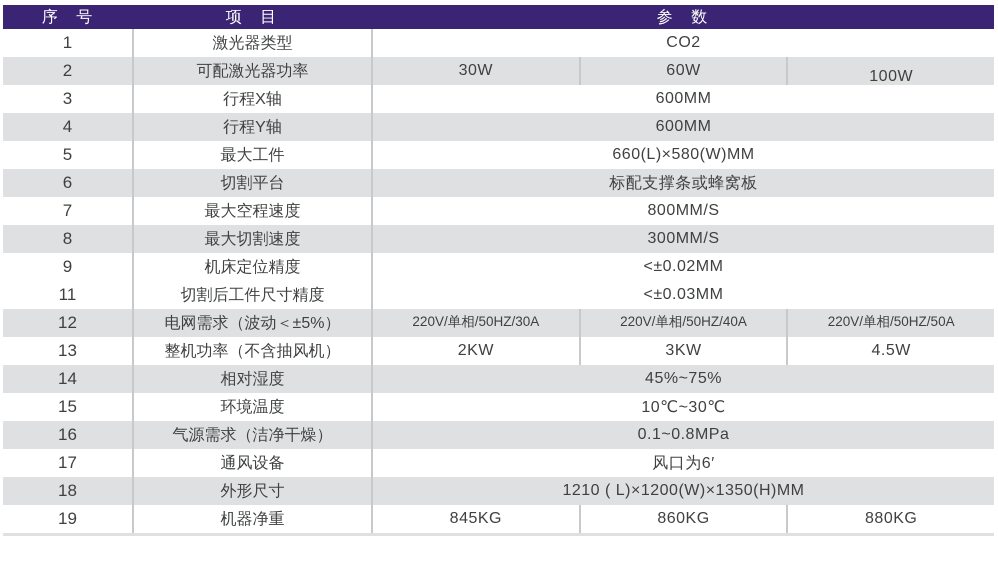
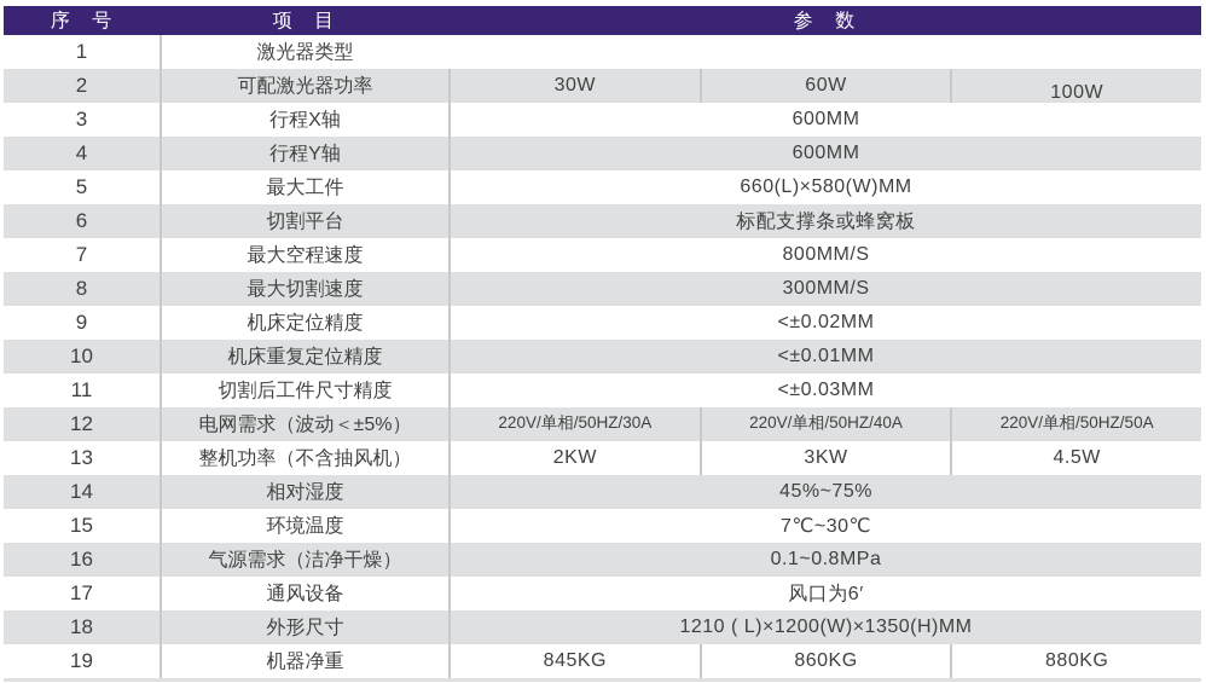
  序 号
  项 目
  参 数
  1
  激光器类型
- CO2
  2
  可配激光器功率
  30W
  60W
  100W
  3
  行程X轴
  600MM
  4
  行程Y轴
  600MM
  5
  最大工件
  660(L)×580(W)MM
  6
  切割平台
  标配支撑条或蜂窝板
  7
  最大空程速度
  800MM/S
  8
  最大切割速度
  300MM/S
  9
  机床定位精度
  <±0.02MM
+ 10
+ 机床重复定位精度
+ <±0.01MM
  11
  切割后工件尺寸精度
  <±0.03MM
  12
  电网需求（波动＜±5%）
  220V/单相/50HZ/30A
  220V/单相/50HZ/40A
  220V/单相/50HZ/50A
  13
  整机功率（不含抽风机）
  2KW
  3KW
  4.5W
  14
  相对湿度
  45%~75%
  15
  环境温度
- 10℃~30℃
+ 7℃~30℃
  16
  气源需求（洁净干燥）
  0.1~0.8MPa
  17
  通风设备
  风口为6′
  18
  外形尺寸
  1210 ( L)×1200(W)×1350(H)MM
  19
  机器净重
  845KG
  860KG
  880KG
